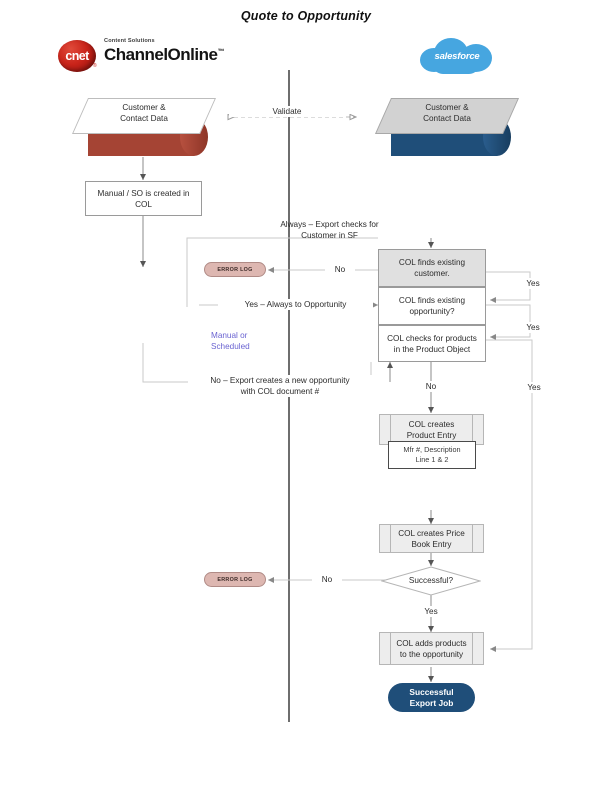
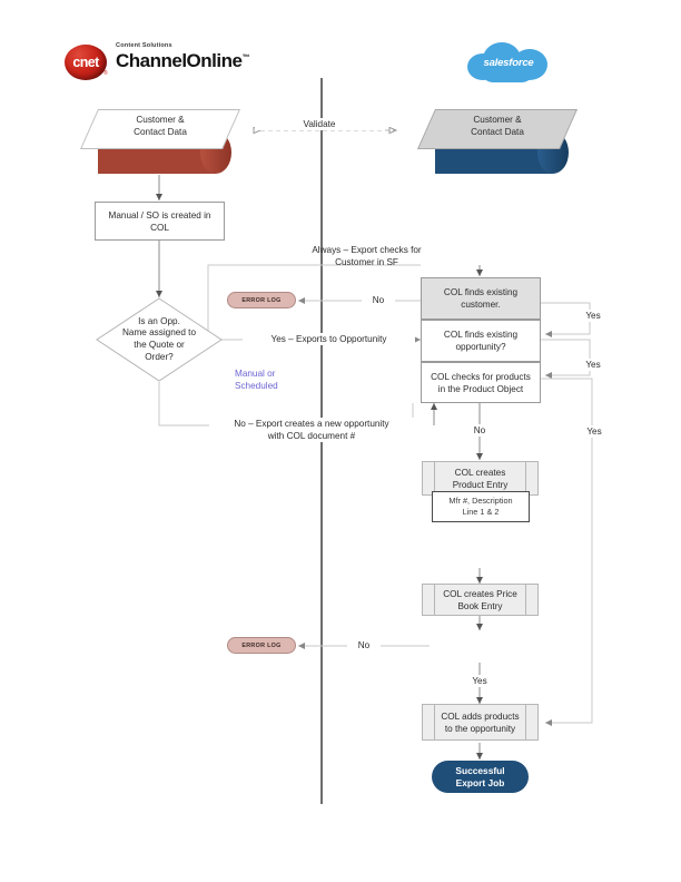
- Quote to Opportunity
  cnet
  ChannelOnline
  salesforce
  Customer &
  Contact Data
  Customer &
  Contact Data
  Manual / SO is created in
  COL
+ Is an Opp.
+ Name assigned to
+ the Quote or
+ Order?
  COL finds existing
  customer.
  COL finds existing
  opportunity?
  COL checks for products
  in the Product Object
  COL creates
  Product Entry
  Mfr #, Description
  Line 1 & 2
  COL creates Price
  Book Entry
- Successful?
  COL adds products
  to the opportunity
  Successful
  Export Job
  Validate
  Always – Export checks for
  Customer in SF
  No
- Yes – Always to Opportunity
+ Yes – Exports to Opportunity
  Manual or
  Scheduled
  No – Export creates a new opportunity
  with COL document #
  Yes
  Yes
  Yes
  No
  Yes
  No
